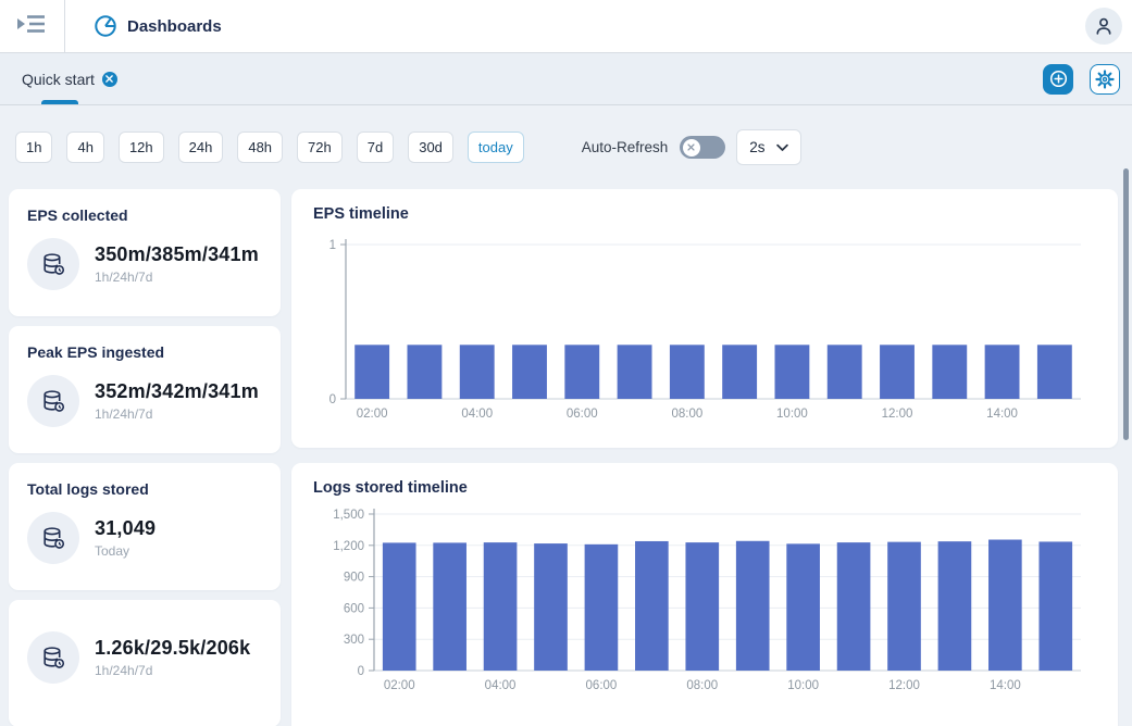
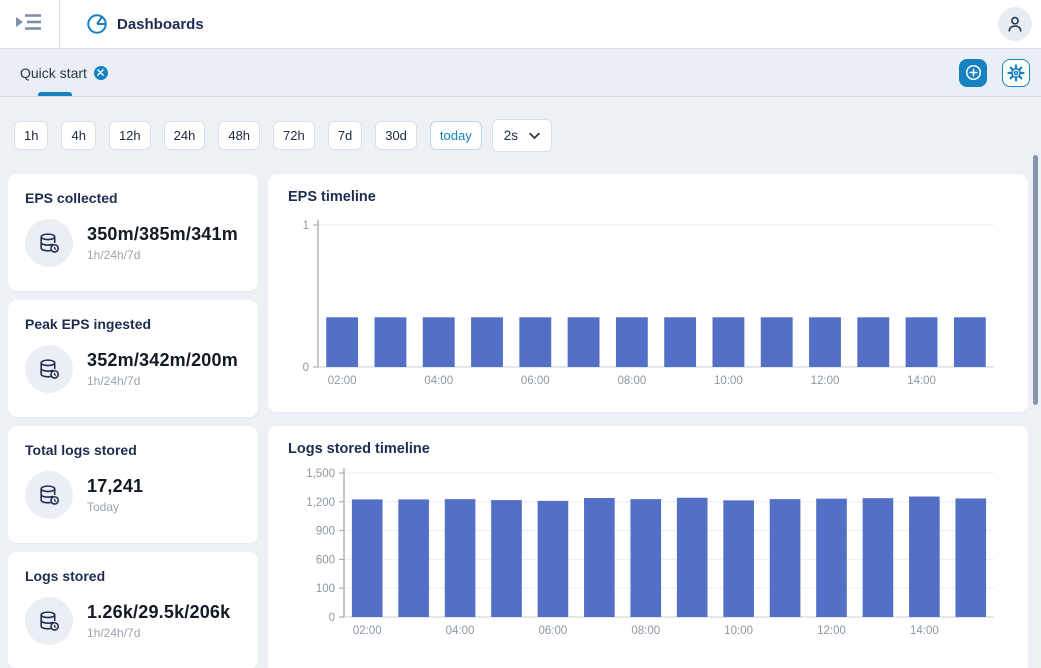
  Dashboards
  Quick start
  1h
  4h
  12h
  24h
  48h
  72h
  7d
  30d
  today
- Auto-Refresh
  2s
  EPS collected
  350m/385m/341m
  1h/24h/7d
  Peak EPS ingested
- 352m/342m/341m
+ 352m/342m/200m
  1h/24h/7d
  Total logs stored
- 31,049
+ 17,241
  Today
+ Logs stored
  1.26k/29.5k/206k
  1h/24h/7d
  EPS timeline
  0
  1
  02:00
  04:00
  06:00
  08:00
  10:00
  12:00
  14:00
  Logs stored timeline
  0
- 300
+ 100
  600
  900
  1,200
  1,500
  02:00
  04:00
  06:00
  08:00
  10:00
  12:00
  14:00
